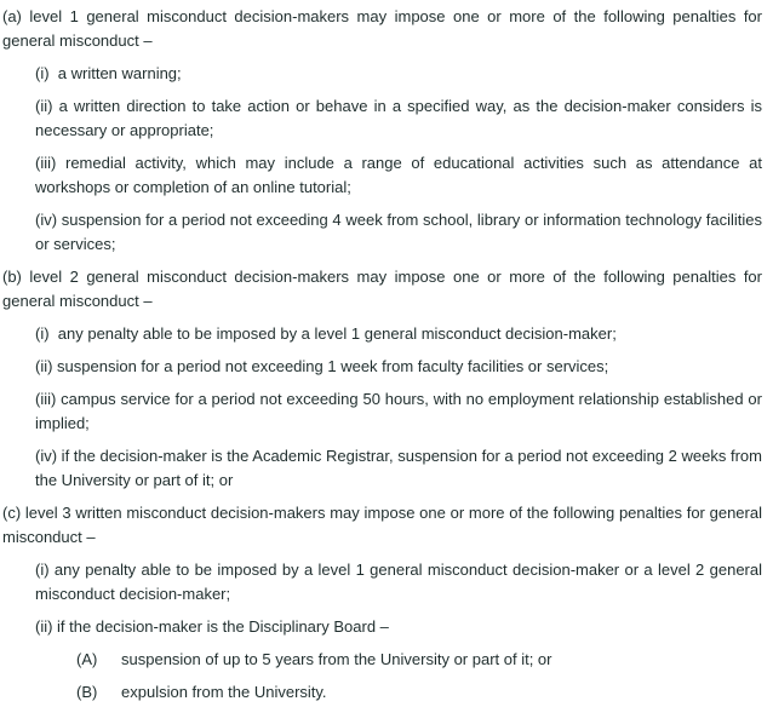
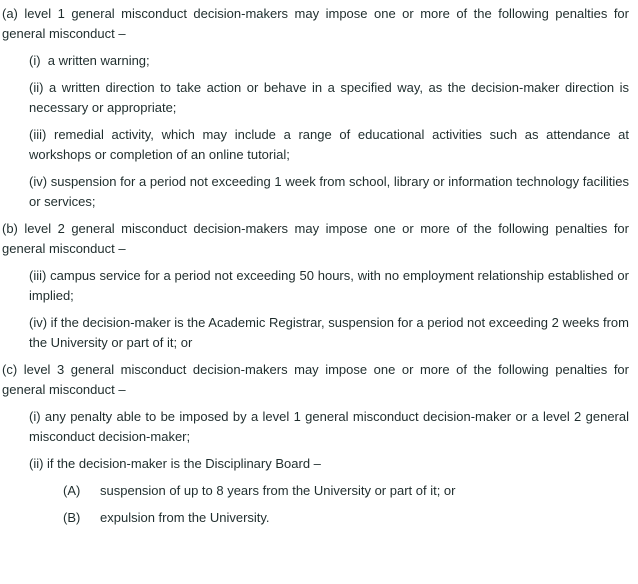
  (a) level 1 general misconduct decision-makers may impose one or more of the following penalties for general misconduct –
  (i) a written warning;
- (ii) a written direction to take action or behave in a specified way, as the decision-maker considers is necessary or appropriate;
+ (ii) a written direction to take action or behave in a specified way, as the decision-maker direction is necessary or appropriate;
  (iii) remedial activity, which may include a range of educational activities such as attendance at workshops or completion of an online tutorial;
- (iv) suspension for a period not exceeding 4 week from school, library or information technology facilities or services;
+ (iv) suspension for a period not exceeding 1 week from school, library or information technology facilities or services;
  (b) level 2 general misconduct decision-makers may impose one or more of the following penalties for general misconduct –
- (i) any penalty able to be imposed by a level 1 general misconduct decision-maker;
- (ii) suspension for a period not exceeding 1 week from faculty facilities or services;
  (iii) campus service for a period not exceeding 50 hours, with no employment relationship established or implied;
  (iv) if the decision-maker is the Academic Registrar, suspension for a period not exceeding 2 weeks from the University or part of it; or
- (c) level 3 written misconduct decision-makers may impose one or more of the following penalties for general misconduct –
+ (c) level 3 general misconduct decision-makers may impose one or more of the following penalties for general misconduct –
  (i) any penalty able to be imposed by a level 1 general misconduct decision-maker or a level 2 general misconduct decision-maker;
  (ii) if the decision-maker is the Disciplinary Board –
- (A) suspension of up to 5 years from the University or part of it; or
+ (A) suspension of up to 8 years from the University or part of it; or
  (B) expulsion from the University.
